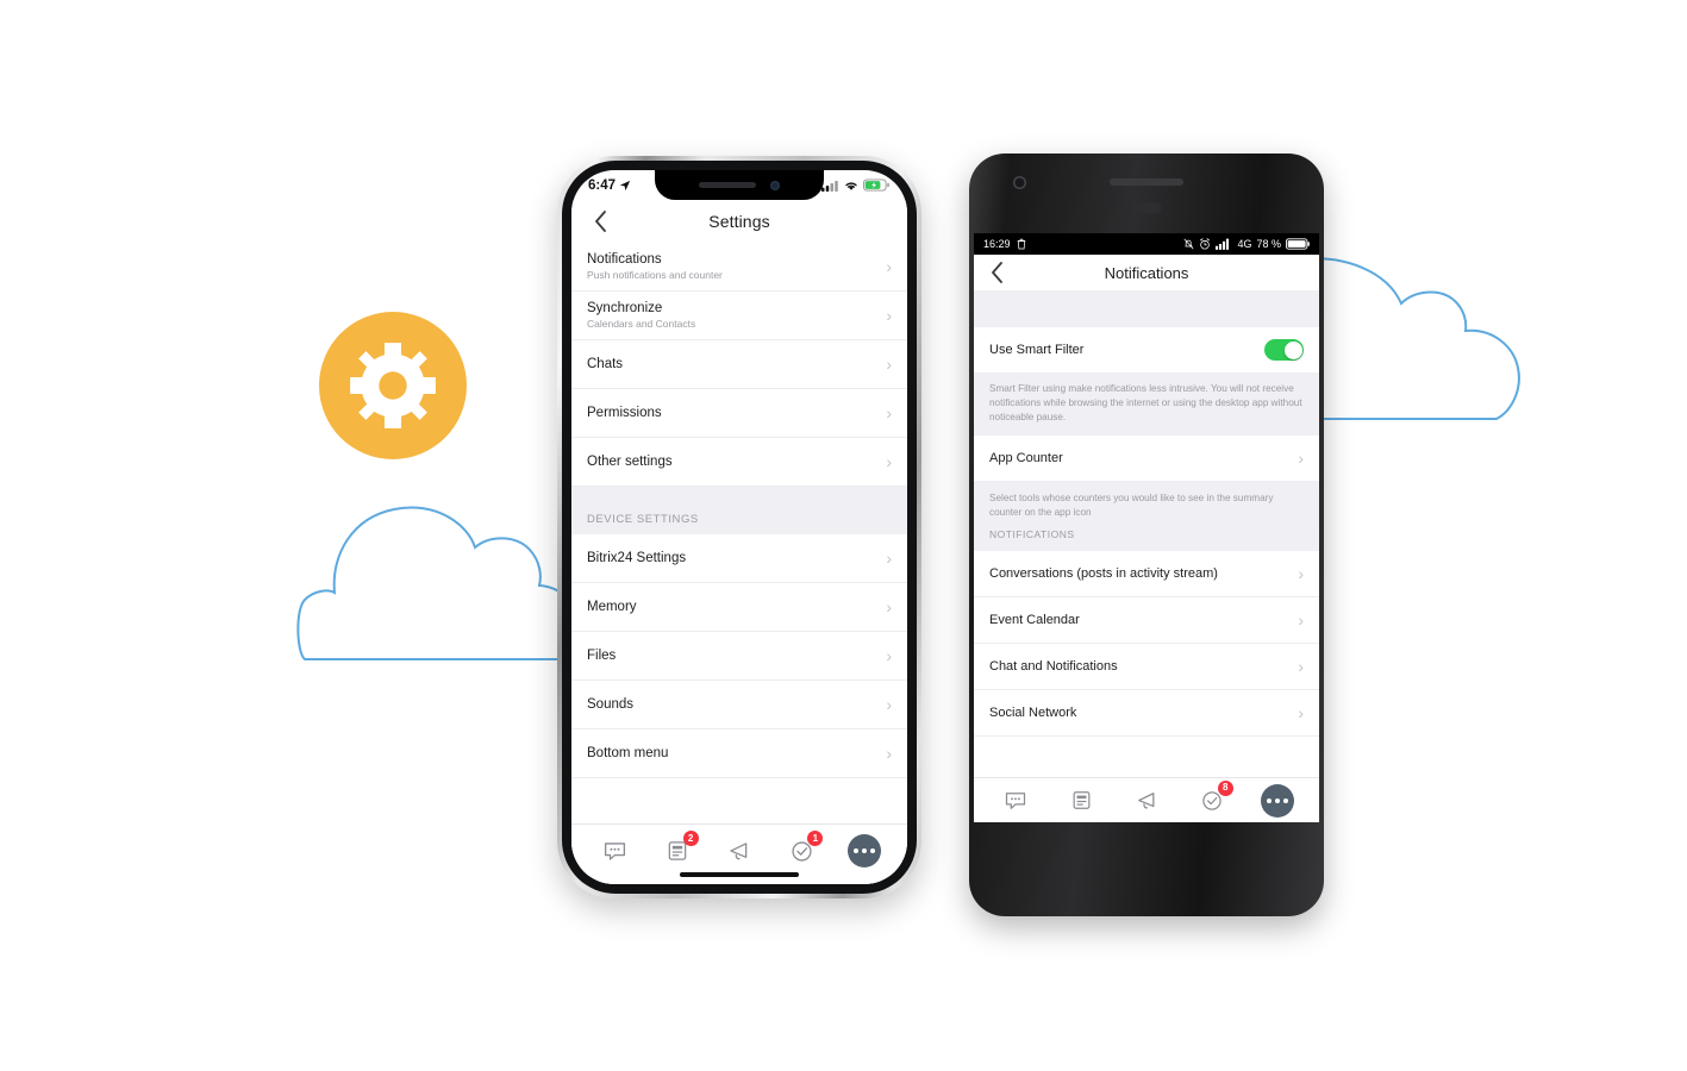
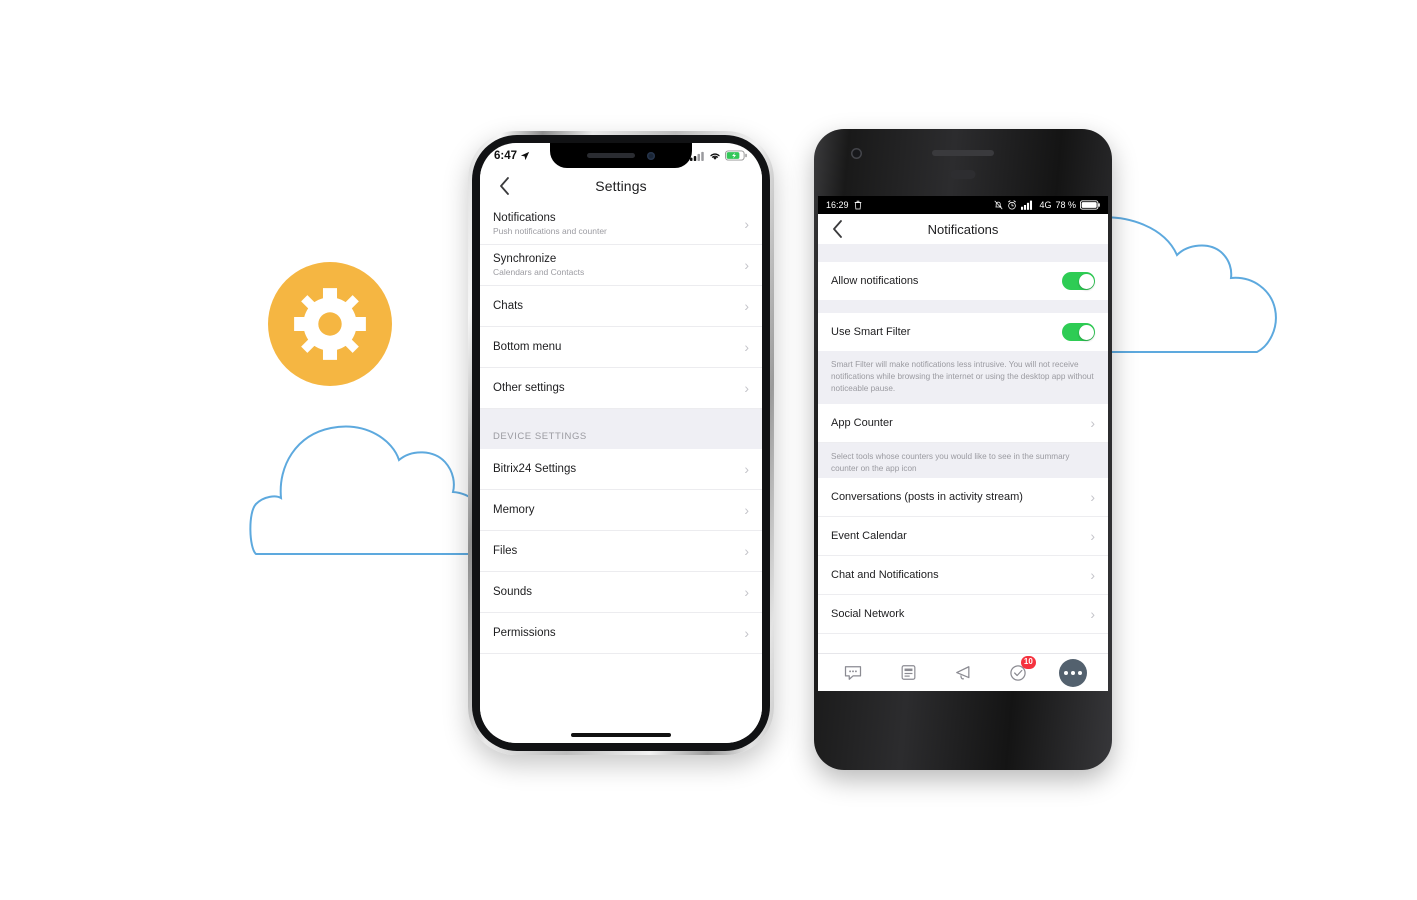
  6:47
  Settings
  Notifications
  Push notifications and counter
  ›
  Synchronize
  Calendars and Contacts
  ›
  Chats
  ›
- Permissions
+ Bottom menu
  ›
  Other settings
  ›
  DEVICE SETTINGS
  Bitrix24 Settings
  ›
  Memory
  ›
  Files
  ›
  Sounds
  ›
- Bottom menu
+ Permissions
  ›
- 2
- 1
  16:29
  4G
  78 %
  Notifications
+ Allow notifications
  Use Smart Filter
- Smart Filter using make notifications less intrusive. You will not receive notifications while browsing the internet or using the desktop app without noticeable pause.
+ Smart Filter will make notifications less intrusive. You will not receive notifications while browsing the internet or using the desktop app without noticeable pause.
  App Counter
  ›
  Select tools whose counters you would like to see in the summary counter on the app icon
- NOTIFICATIONS
  Conversations (posts in activity stream)
  ›
  Event Calendar
  ›
  Chat and Notifications
  ›
  Social Network
  ›
- 8
+ 10
